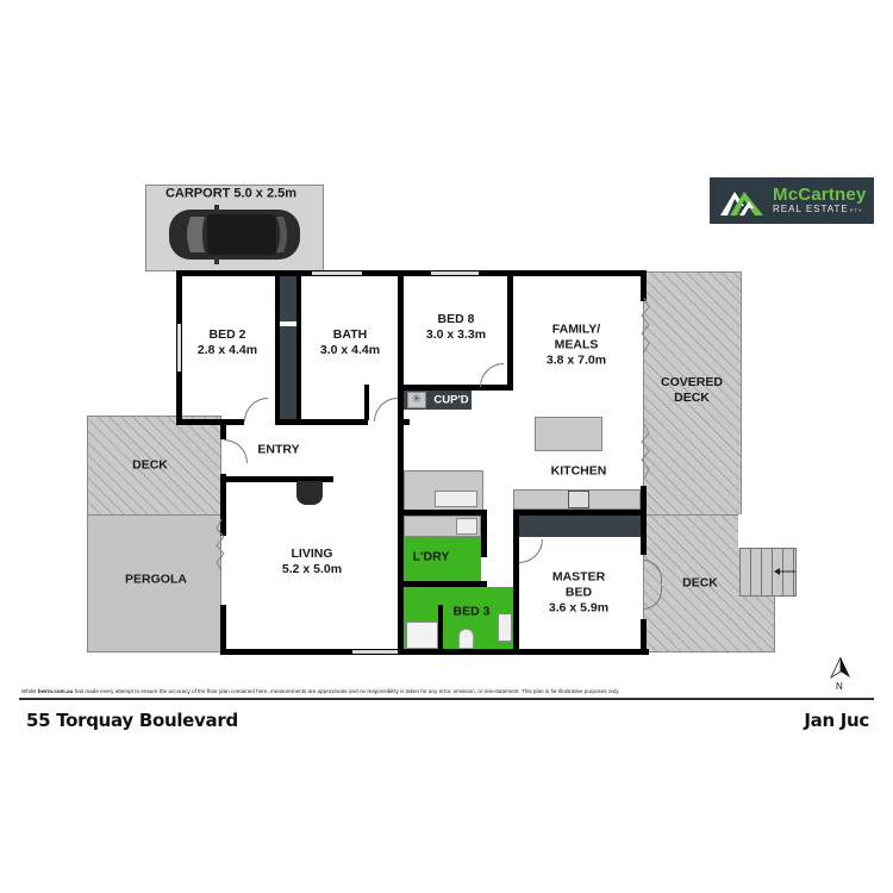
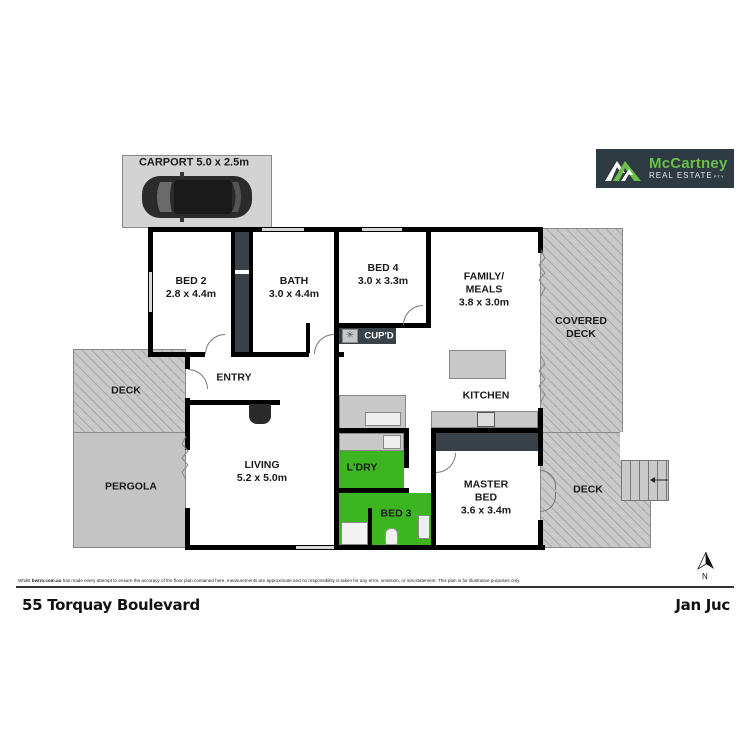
  McCartney
  REAL ESTATE
  CARPORT 5.0 x 2.5m
  DECK
  PERGOLA
  COVERED
  DECK
  DECK
  ✳
  CUP'D
  L'DRY
  BED 3
  BED 2
  2.8 x 4.4m
  BATH
  3.0 x 4.4m
- BED 8
+ BED 4
  3.0 x 3.3m
  FAMILY/
  MEALS
- 3.8 x 7.0m
+ 3.8 x 3.0m
  ENTRY
  KITCHEN
  LIVING
  5.2 x 5.0m
  MASTER
  BED
- 3.6 x 5.9m
+ 3.6 x 3.4m
  N
  55 Torquay Boulevard
  Jan Juc
